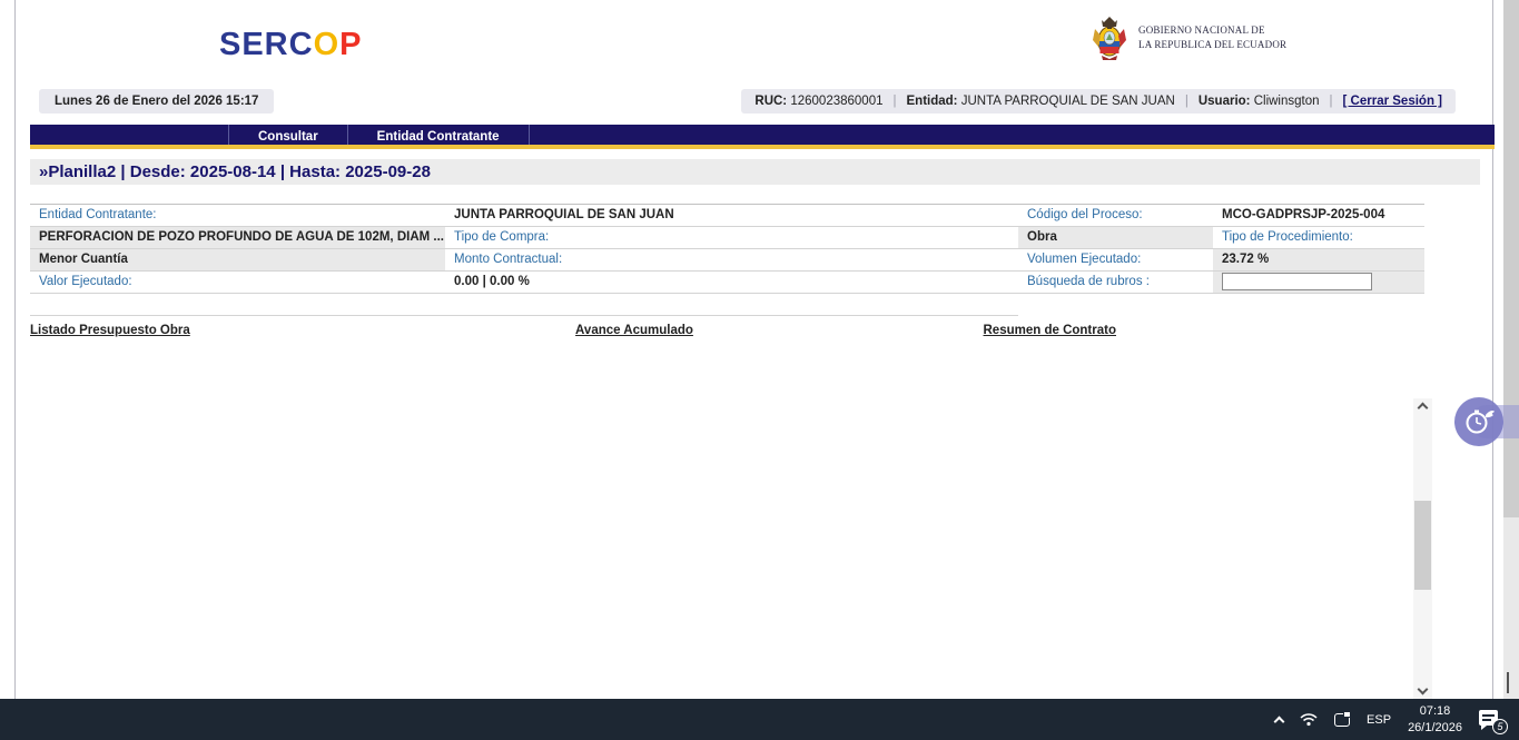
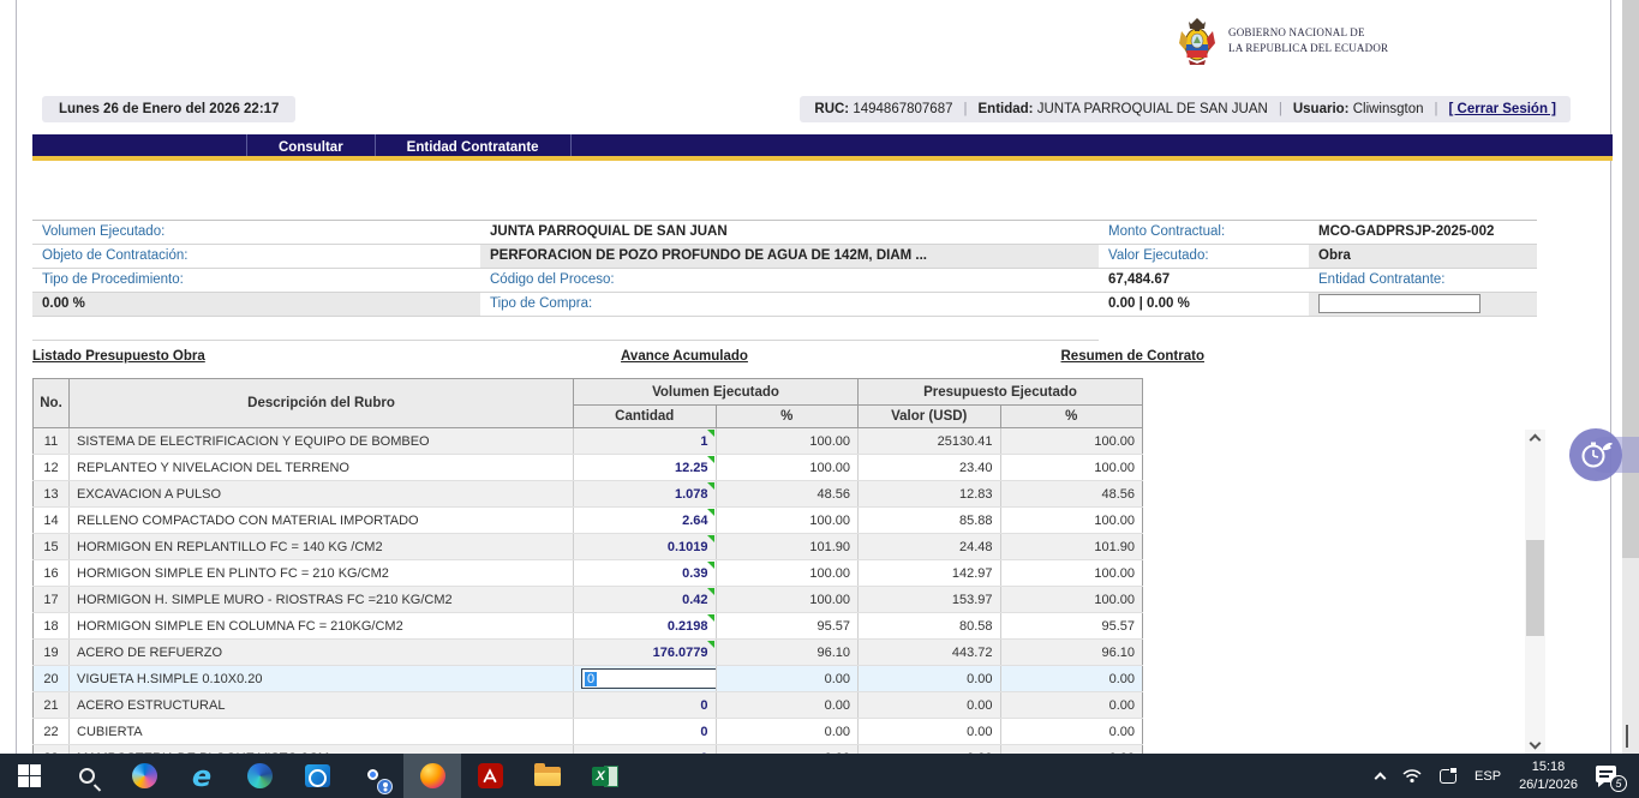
- SERCOP
  GOBIERNO NACIONAL DE
  LA REPUBLICA DEL ECUADOR
- Lunes 26 de Enero del 2026 15:17
+ Lunes 26 de Enero del 2026 22:17
- RUC: 1260023860001
+ RUC: 1494867807687
  |
  Entidad: JUNTA PARROQUIAL DE SAN JUAN
  |
  Usuario: Cliwinsgton
  |
  [ Cerrar Sesión ]
  Consultar
  Entidad Contratante
- »Planilla2 | Desde: 2025-08-14 | Hasta: 2025-09-28
- Entidad Contratante:
+ Volumen Ejecutado:
  JUNTA PARROQUIAL DE SAN JUAN
- Código del Proceso:
+ Monto Contractual:
- MCO-GADPRSJP-2025-004
+ MCO-GADPRSJP-2025-002
+ Objeto de Contratación:
- PERFORACION DE POZO PROFUNDO DE AGUA DE 102M, DIAM ...
+ PERFORACION DE POZO PROFUNDO DE AGUA DE 142M, DIAM ...
- Tipo de Compra:
+ Valor Ejecutado:
  Obra
  Tipo de Procedimiento:
- Menor Cuantía
- Monto Contractual:
+ Código del Proceso:
+ 67,484.67
- Volumen Ejecutado:
+ Entidad Contratante:
- 23.72 %
+ 0.00 %
- Valor Ejecutado:
+ Tipo de Compra:
  0.00 | 0.00 %
- Búsqueda de rubros :
  Listado Presupuesto Obra
  Avance Acumulado
  Resumen de Contrato
+ No.	Descripción del Rubro	Volumen Ejecutado	Presupuesto Ejecutado
+ Cantidad	%	Valor (USD)	%
+ 11	SISTEMA DE ELECTRIFICACION Y EQUIPO DE BOMBEO	1	100.00	25130.41	100.00
+ 12	REPLANTEO Y NIVELACION DEL TERRENO	12.25	100.00	23.40	100.00
+ 13	EXCAVACION A PULSO	1.078	48.56	12.83	48.56
+ 14	RELLENO COMPACTADO CON MATERIAL IMPORTADO	2.64	100.00	85.88	100.00
+ 15	HORMIGON EN REPLANTILLO FC = 140 KG /CM2	0.1019	101.90	24.48	101.90
+ 16	HORMIGON SIMPLE EN PLINTO FC = 210 KG/CM2	0.39	100.00	142.97	100.00
+ 17	HORMIGON H. SIMPLE MURO - RIOSTRAS FC =210 KG/CM2	0.42	100.00	153.97	100.00
+ 18	HORMIGON SIMPLE EN COLUMNA FC = 210KG/CM2	0.2198	95.57	80.58	95.57
+ 19	ACERO DE REFUERZO	176.0779	96.10	443.72	96.10
+ 20	VIGUETA H.SIMPLE 0.10X0.20	0	0.00	0.00	0.00
+ 21	ACERO ESTRUCTURAL	0	0.00	0.00	0.00
+ 22	CUBIERTA	0	0.00	0.00	0.00
+ e
+ X
  ESP
- 07:18
+ 15:18
  26/1/2026
  5
